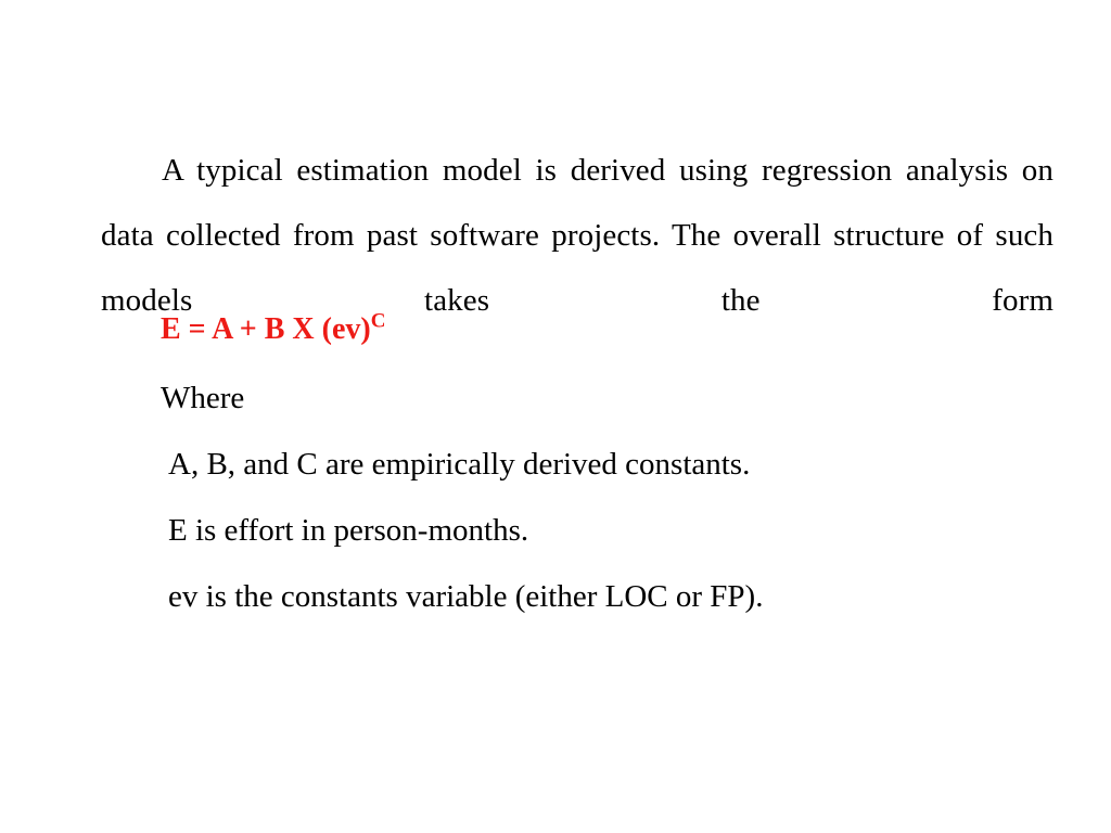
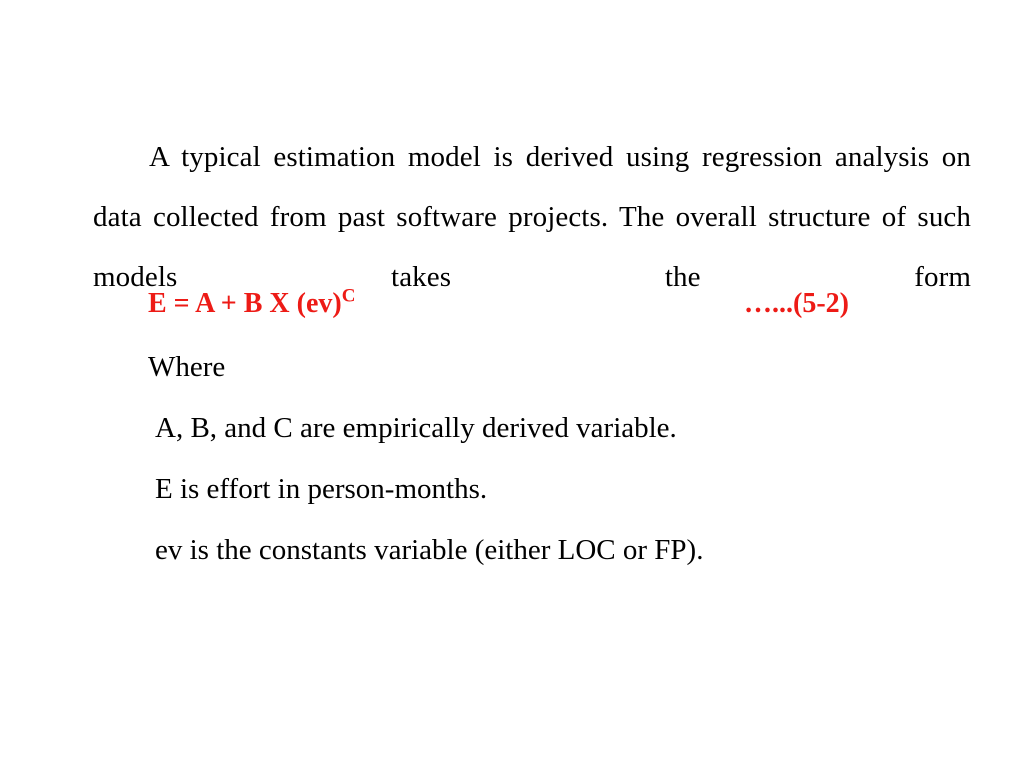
  A typical estimation model is derived using regression analysis on data collected from past software projects. The overall structure of such models takes the form
  E = A + B X (ev)C
+ …...(5-2)
  Where
- A, B, and C are empirically derived constants.
+ A, B, and C are empirically derived variable.
  E is effort in person-months.
  ev is the constants variable (either LOC or FP).
